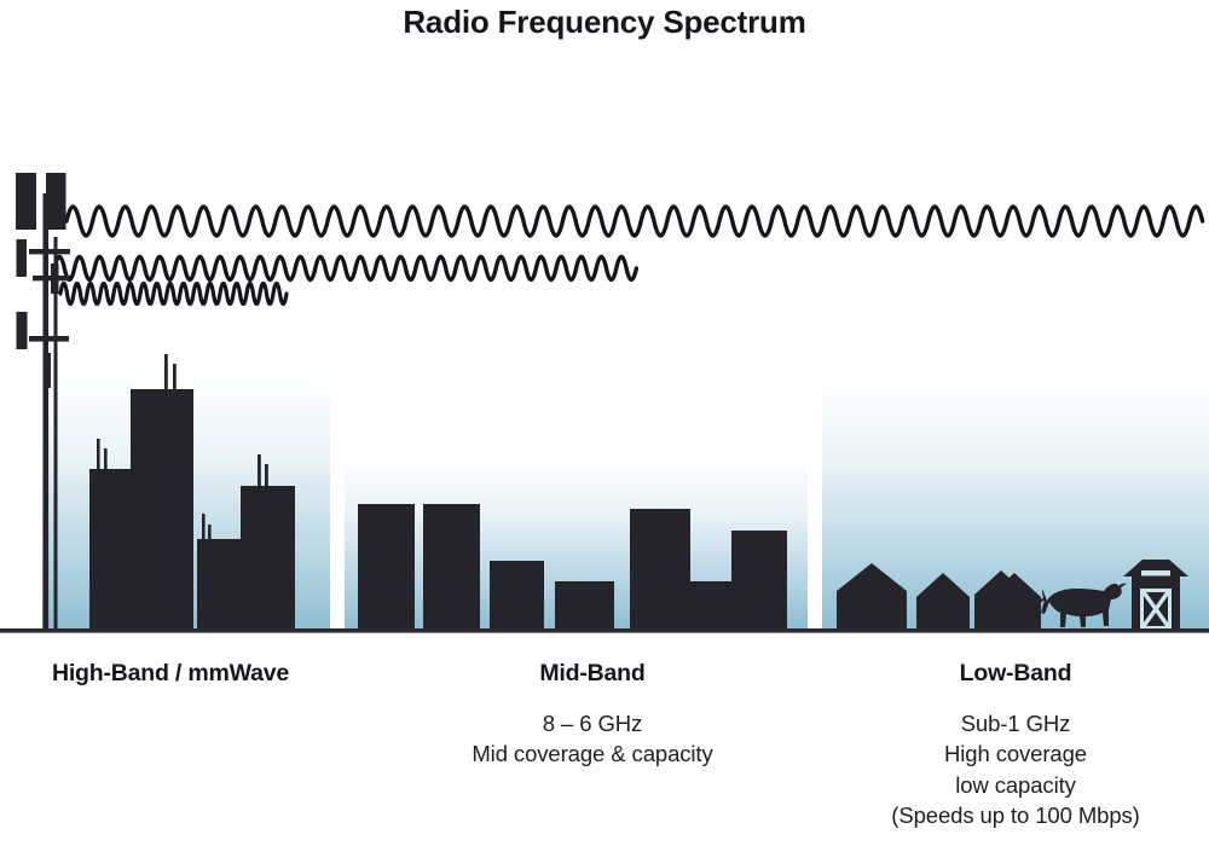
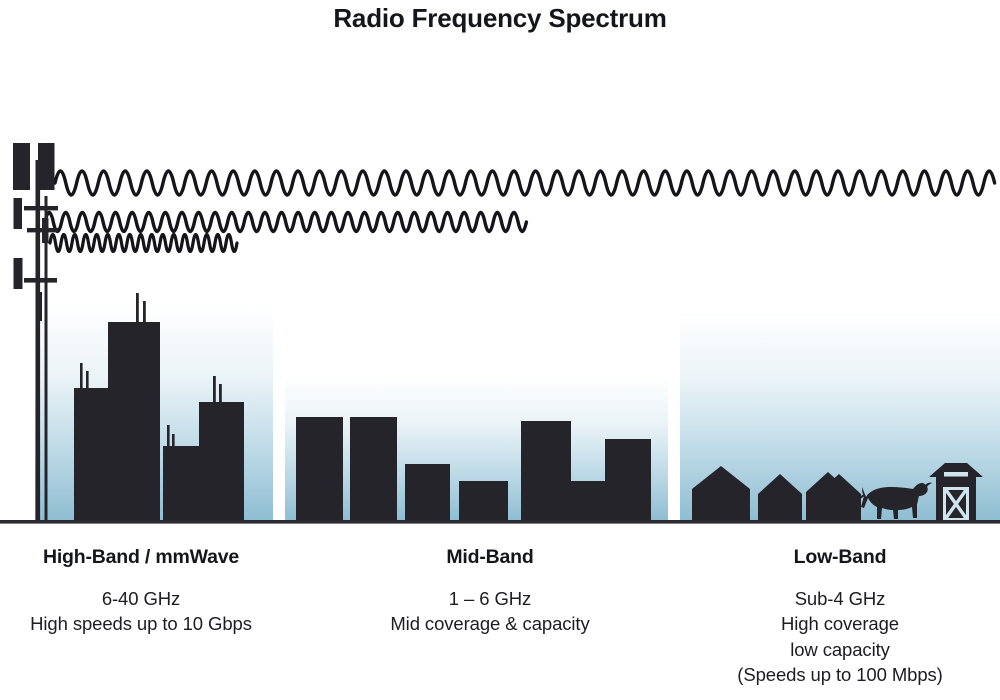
  Radio Frequency Spectrum
  High-Band / mmWave
+ 6-40 GHz
+ High speeds up to 10 Gbps
  Mid-Band
- 8 – 6 GHz
+ 1 – 6 GHz
  Mid coverage & capacity
  Low-Band
- Sub-1 GHz
+ Sub-4 GHz
  High coverage
  low capacity
  (Speeds up to 100 Mbps)
